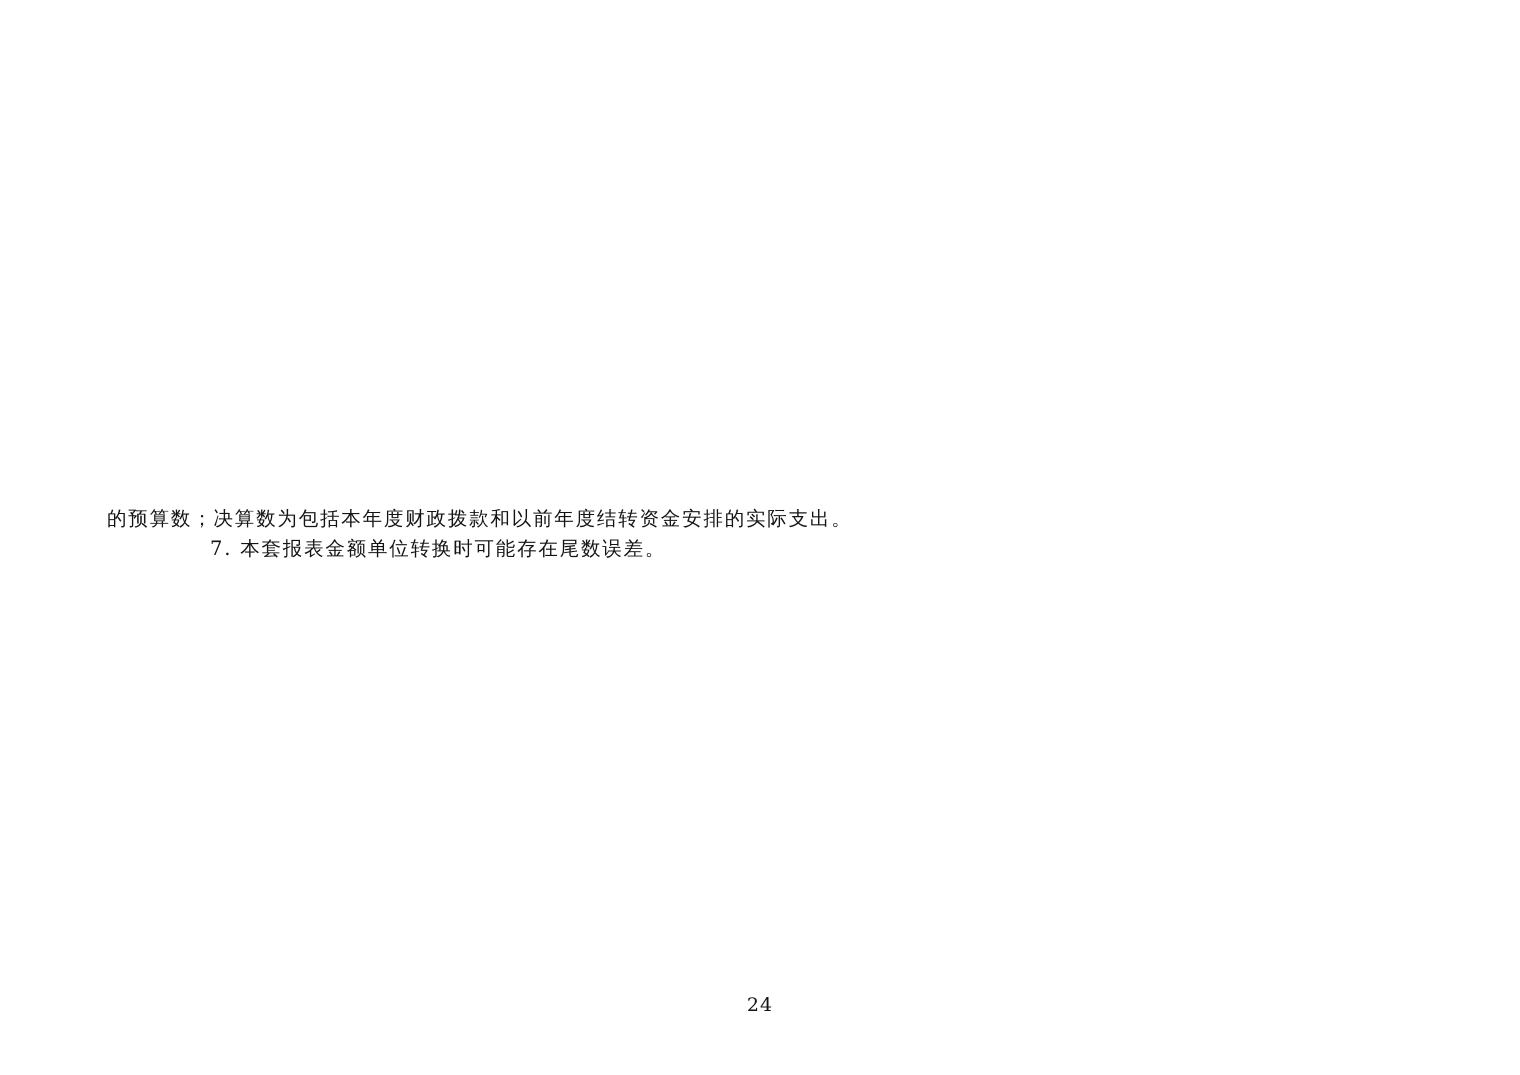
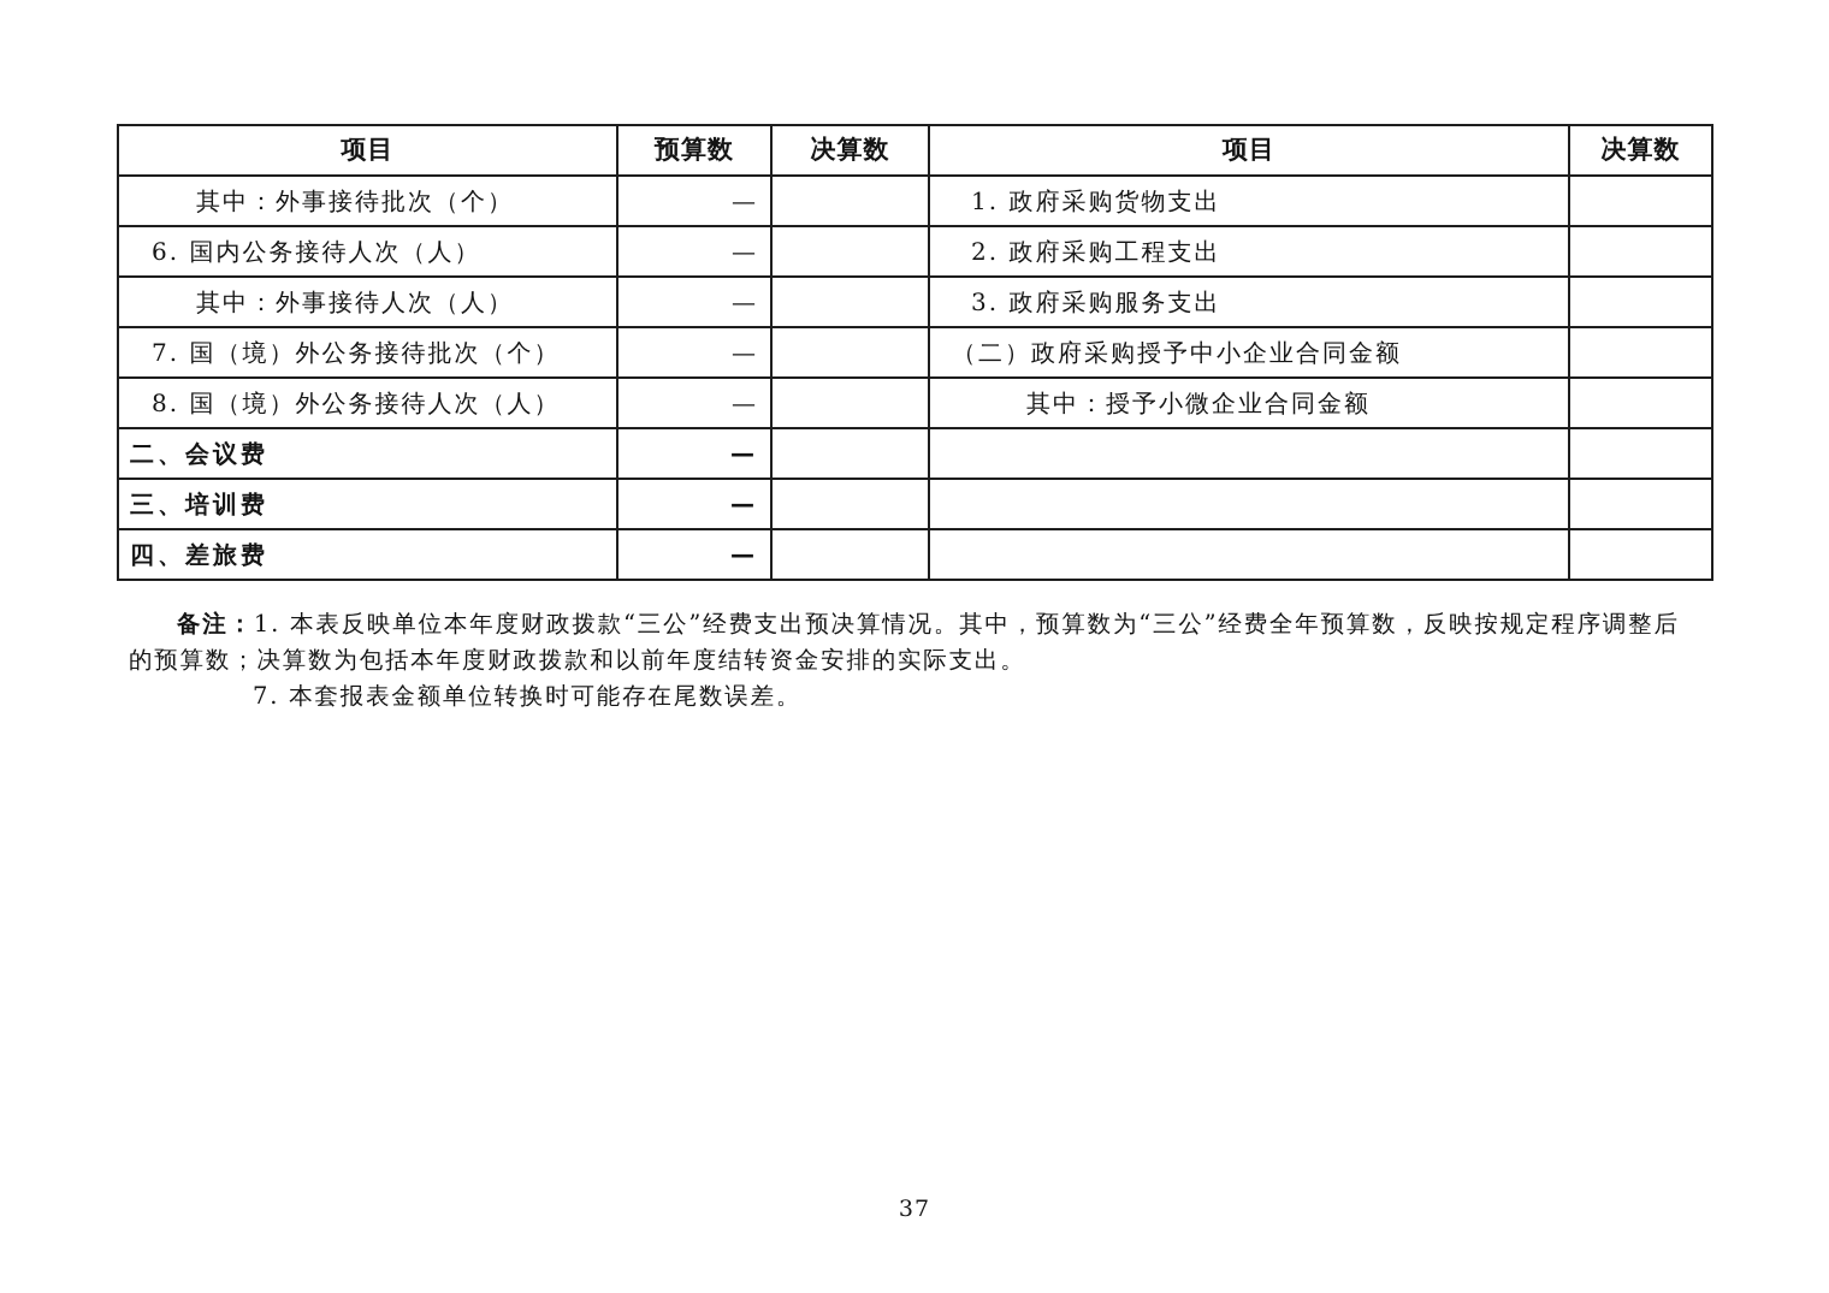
+ 项目	预算数	决算数	项目	决算数
+ 其中：外事接待批次（个）	—		1. 政府采购货物支出
+ 6. 国内公务接待人次（人）	—		2. 政府采购工程支出
+ 其中：外事接待人次（人）	—		3. 政府采购服务支出
+ 7. 国（境）外公务接待批次（个）	—		（二）政府采购授予中小企业合同金额
+ 8. 国（境）外公务接待人次（人）	—		其中：授予小微企业合同金额
+ 二、会议费	—
+ 三、培训费	—
+ 四、差旅费	—
+ 备注：1. 本表反映单位本年度财政拨款“三公”经费支出预决算情况。其中，预算数为“三公”经费全年预算数，反映按规定程序调整后
  的预算数；决算数为包括本年度财政拨款和以前年度结转资金安排的实际支出。
  7. 本套报表金额单位转换时可能存在尾数误差。
- 24
+ 37
